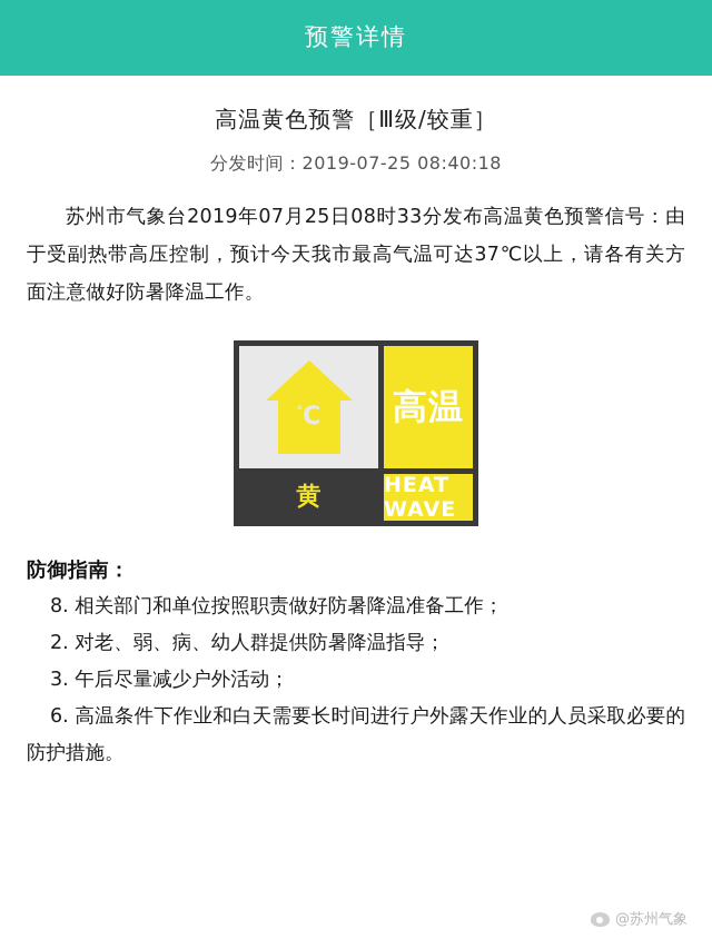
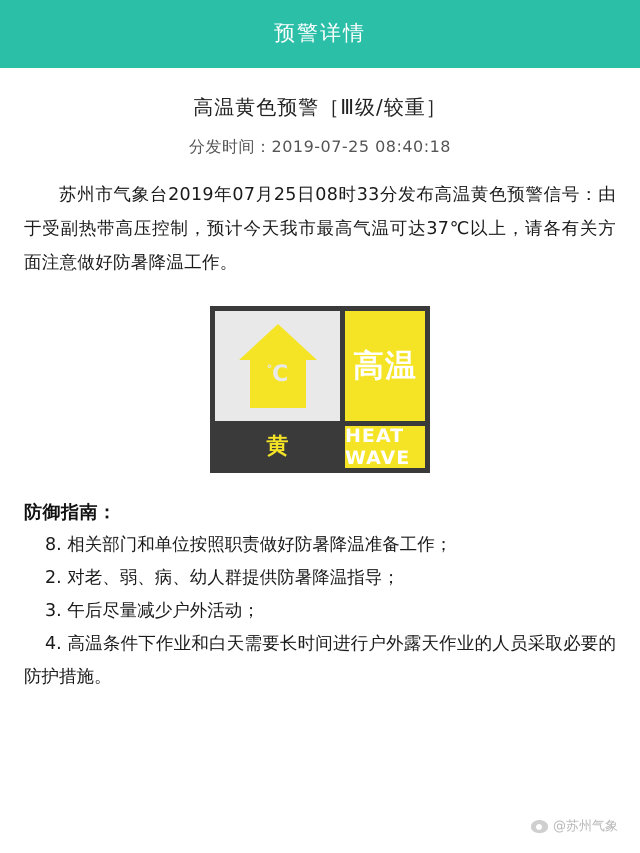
  预警详情
  高温黄色预警［Ⅲ级/较重］
  分发时间：2019-07-25 08:40:18
  苏州市气象台2019年07月25日08时33分发布高温黄色预警信号：由于受副热带高压控制，预计今天我市最高气温可达37℃以上，请各有关方面注意做好防暑降温工作。
  °C
  高温
  黄
  HEAT WAVE
  防御指南：
  8. 相关部门和单位按照职责做好防暑降温准备工作；
  2. 对老、弱、病、幼人群提供防暑降温指导；
  3. 午后尽量减少户外活动；
- 6. 高温条件下作业和白天需要长时间进行户外露天作业的人员采取必要的防护措施。
+ 4. 高温条件下作业和白天需要长时间进行户外露天作业的人员采取必要的防护措施。
  @苏州气象
